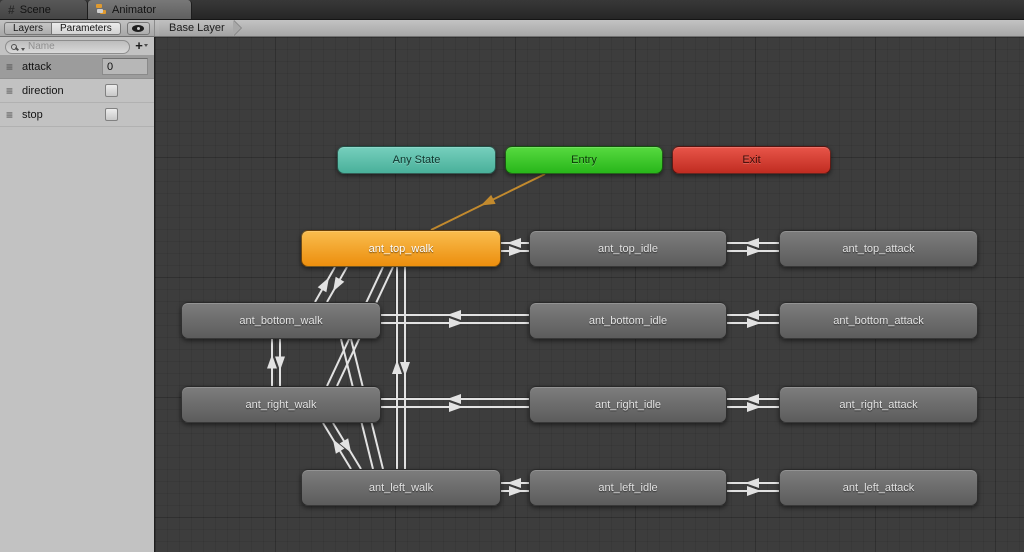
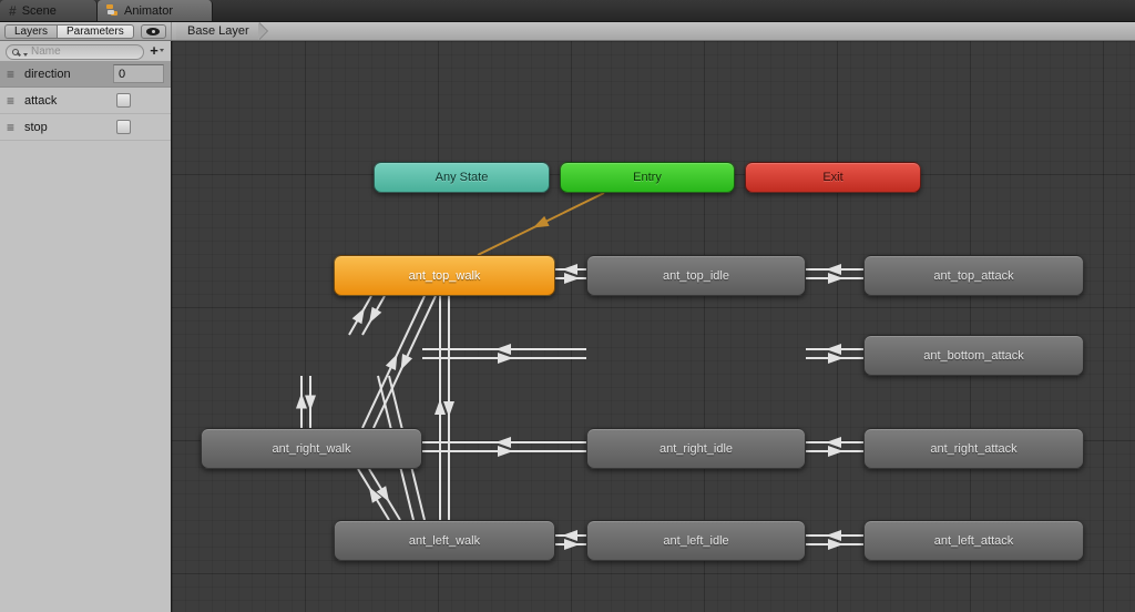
  #
  Scene
  Animator
  Layers
  Parameters
  Base Layer
  Name
  +
  ≡
- attack
+ direction
  0
  ≡
- direction
+ attack
  ≡
  stop
  Any State
  Entry
  Exit
  ant_top_walk
  ant_top_idle
  ant_top_attack
- ant_bottom_walk
- ant_bottom_idle
  ant_bottom_attack
  ant_right_walk
  ant_right_idle
  ant_right_attack
  ant_left_walk
  ant_left_idle
  ant_left_attack
